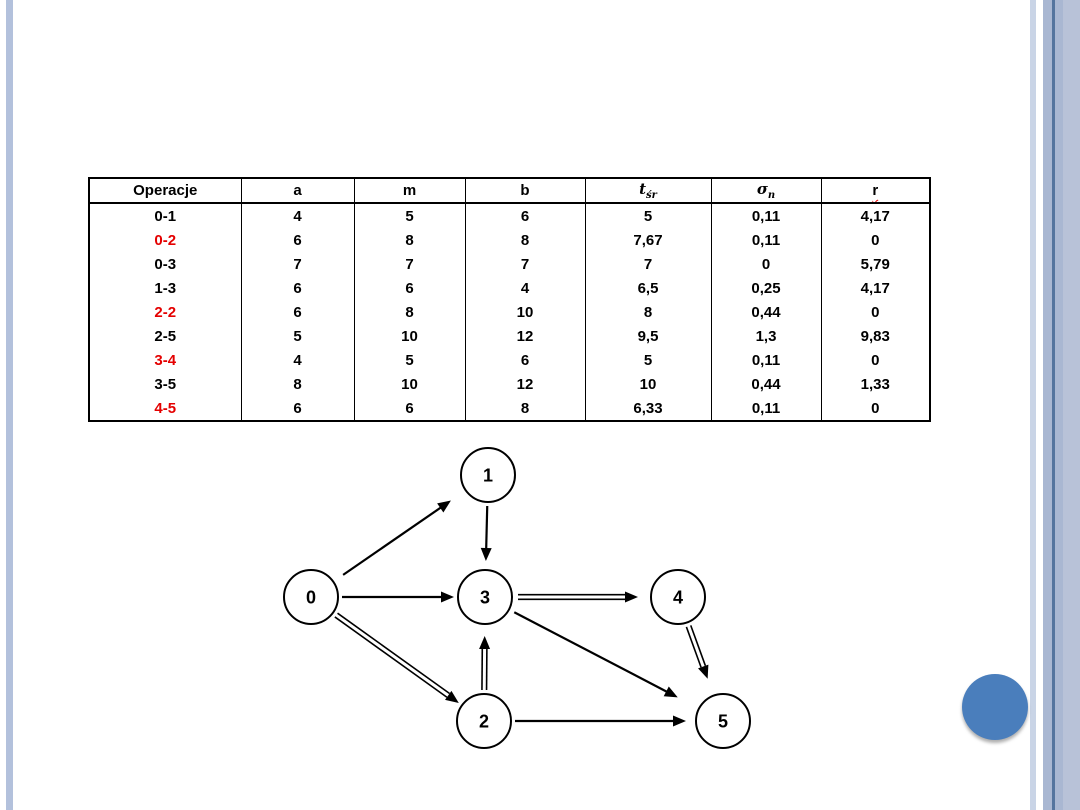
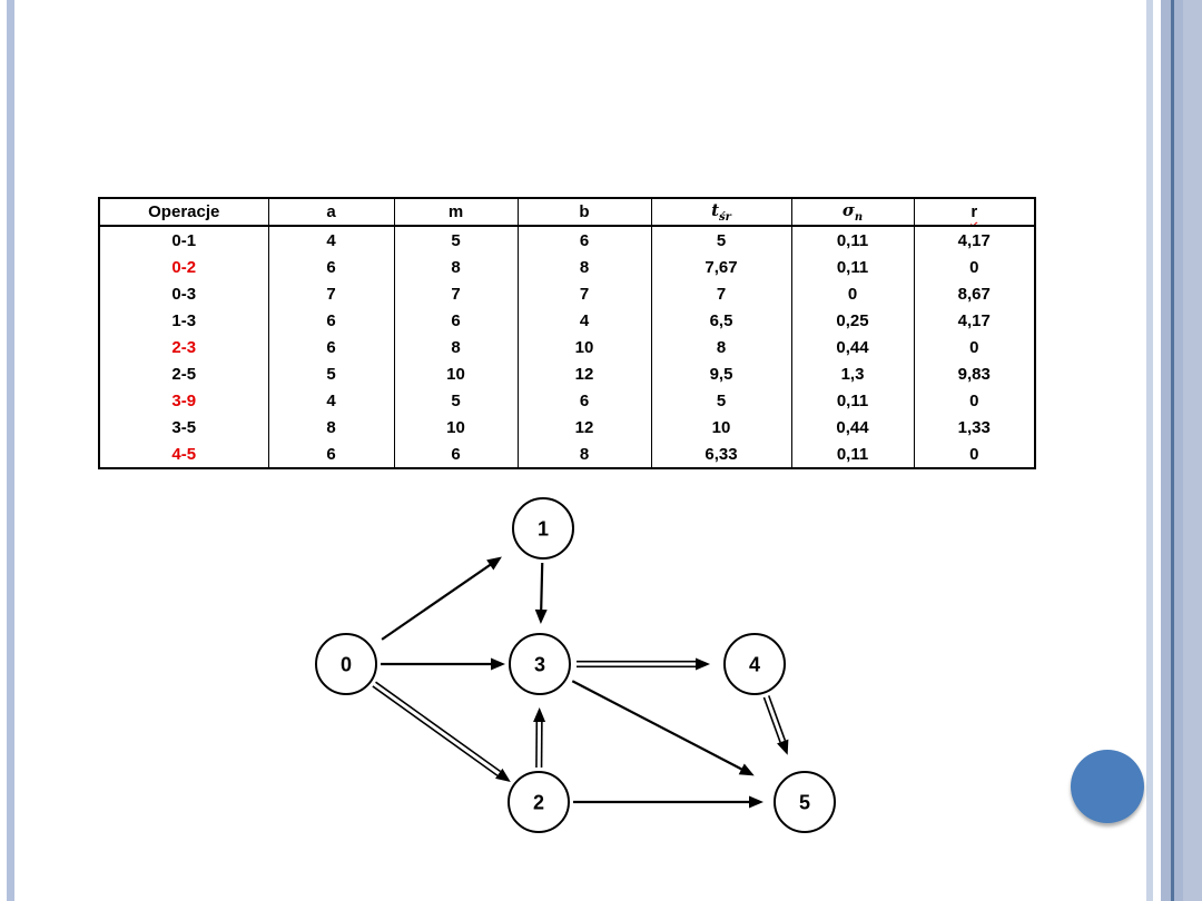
  Operacje	a	m	b	tśr	σn	r
  0-1	4	5	6	5	0,11	4,17
  0-2	6	8	8	7,67	0,11	0
- 0-3	7	7	7	7	0	5,79
+ 0-3	7	7	7	7	0	8,67
  1-3	6	6	4	6,5	0,25	4,17
- 2-2	6	8	10	8	0,44	0
+ 2-3	6	8	10	8	0,44	0
  2-5	5	10	12	9,5	1,3	9,83
- 3-4	4	5	6	5	0,11	0
+ 3-9	4	5	6	5	0,11	0
  3-5	8	10	12	10	0,44	1,33
  4-5	6	6	8	6,33	0,11	0
  0
  1
  2
  3
  4
  5
